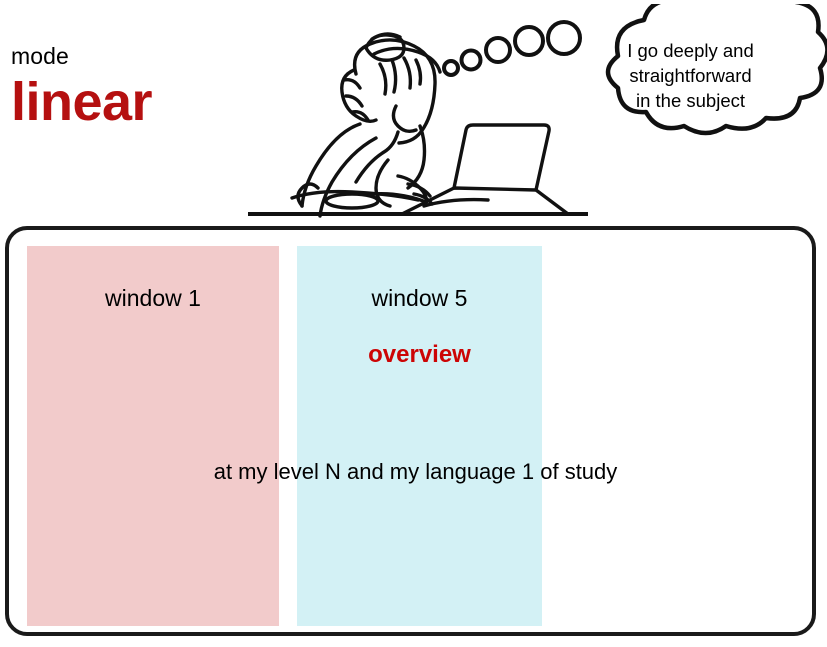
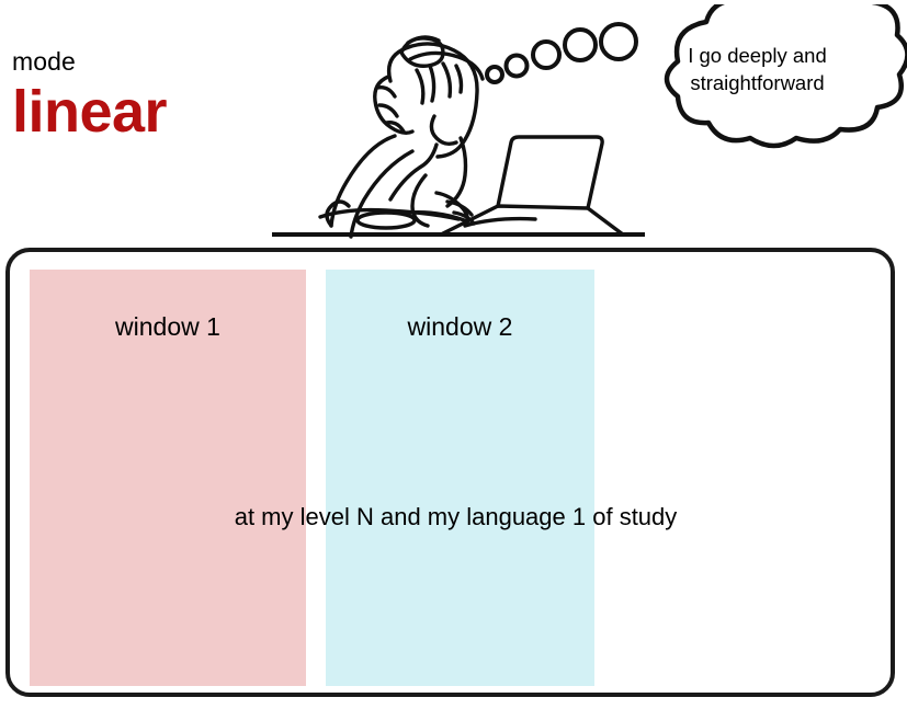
  mode
  linear
  I go deeply and
  straightforward
- in the subject
  window 1
- window 5
+ window 2
- overview
  at my level N and my language 1 of study
